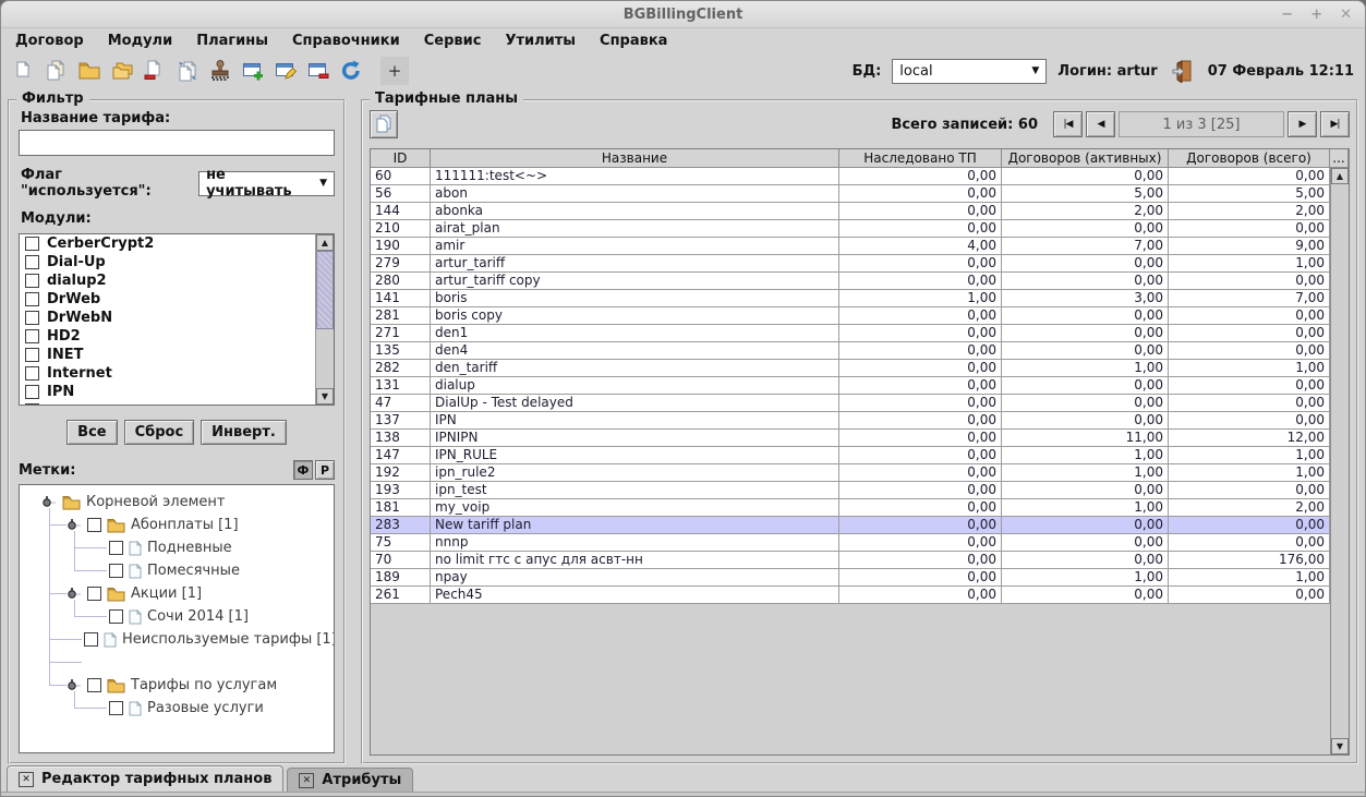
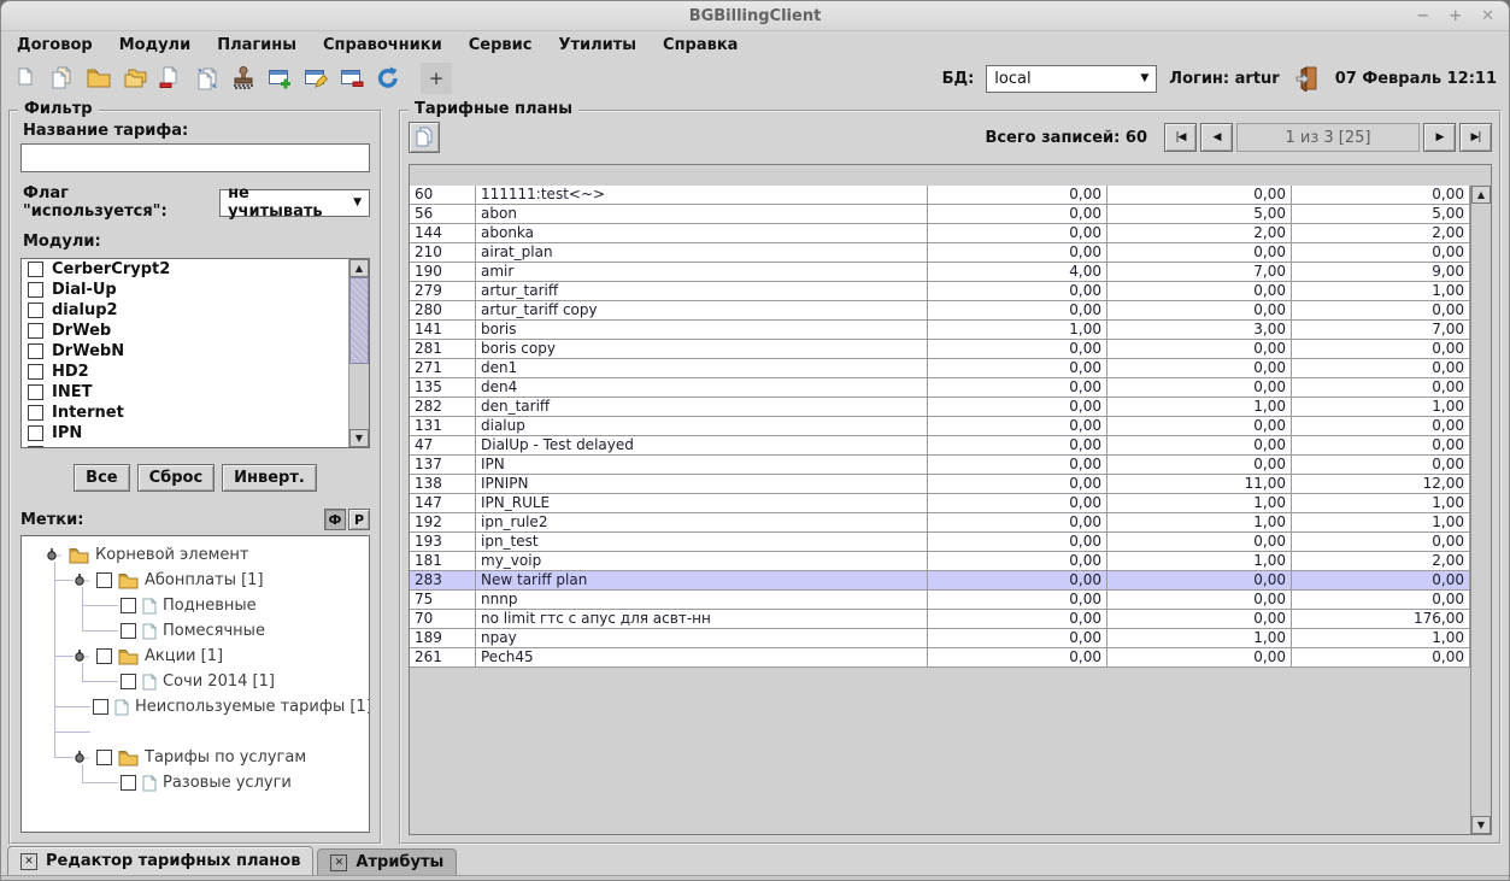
  BGBillingClient
  −
  +
  ✕
  Договор
  Модули
  Плагины
  Справочники
  Сервис
  Утилиты
  Справка
  +
  БД:
  local
  ▼
  Логин: artur
  07 Февраль 12:11
  Фильтр
  Название тарифа:
  Флаг "используется":
  не учитывать
  ▼
  Модули:
  CerberCrypt2
  Dial-Up
  dialup2
  DrWeb
  DrWebN
  HD2
  INET
  Internet
  IPN
  ▲
  ▼
  Все
  Сброс
  Инверт.
  Метки:
  Ф
  Р
  Корневой элемент
  Абонплаты [1]
  Подневные
  Помесячные
  Акции [1]
  Сочи 2014 [1]
  Неиспользуемые тарифы [1
  Тарифы по услугам
  Разовые услуги
  Тарифные планы
  Всего записей: 60
  |◀
  ◀
  1 из 3 [25]
  ▶
  ▶|
- ID
- Название
- Наследовано ТП
- Договоров (активных)
- Договоров (всего)
- ...
  60
  111111:test<~>
  0,00
  0,00
  0,00
  56
  abon
  0,00
  5,00
  5,00
  144
  abonka
  0,00
  2,00
  2,00
  210
  airat_plan
  0,00
  0,00
  0,00
  190
  amir
  4,00
  7,00
  9,00
  279
  artur_tariff
  0,00
  0,00
  1,00
  280
  artur_tariff copy
  0,00
  0,00
  0,00
  141
  boris
  1,00
  3,00
  7,00
  281
  boris copy
  0,00
  0,00
  0,00
  271
  den1
  0,00
  0,00
  0,00
  135
  den4
  0,00
  0,00
  0,00
  282
  den_tariff
  0,00
  1,00
  1,00
  131
  dialup
  0,00
  0,00
  0,00
  47
  DialUp - Test delayed
  0,00
  0,00
  0,00
  137
  IPN
  0,00
  0,00
  0,00
  138
  IPNIPN
  0,00
  11,00
  12,00
  147
  IPN_RULE
  0,00
  1,00
  1,00
  192
  ipn_rule2
  0,00
  1,00
  1,00
  193
  ipn_test
  0,00
  0,00
  0,00
  181
  my_voip
  0,00
  1,00
  2,00
  283
  New tariff plan
  0,00
  0,00
  0,00
  75
  nnnp
  0,00
  0,00
  0,00
  70
  no limit гтс с апус для асвт-нн
  0,00
  0,00
  176,00
  189
  npay
  0,00
  1,00
  1,00
  261
  Pech45
  0,00
  0,00
  0,00
  ▲
  ▼
  ✕
  Редактор тарифных планов
  ✕
  Атрибуты
